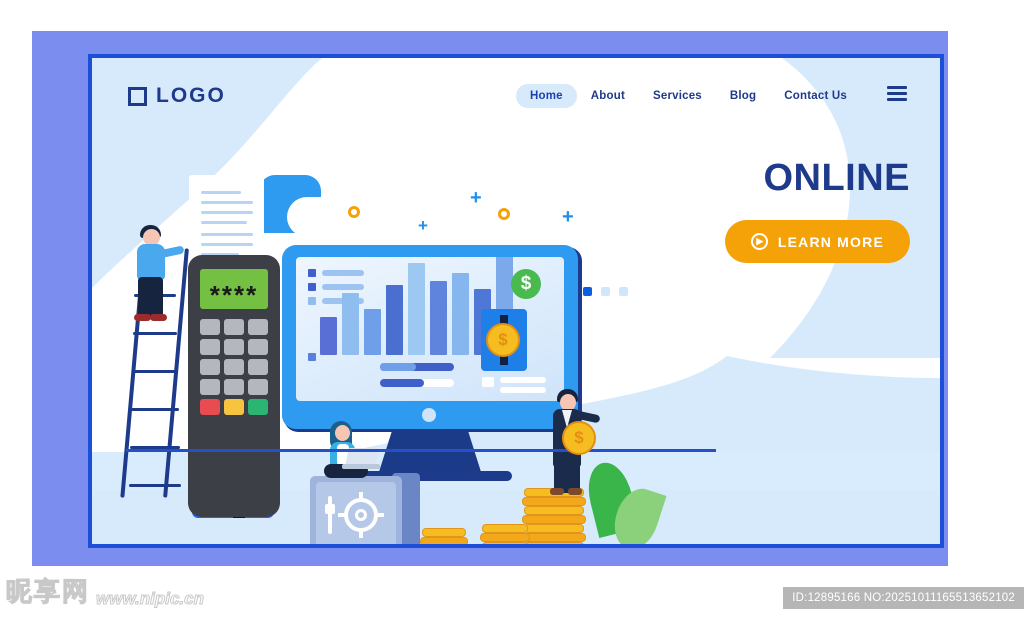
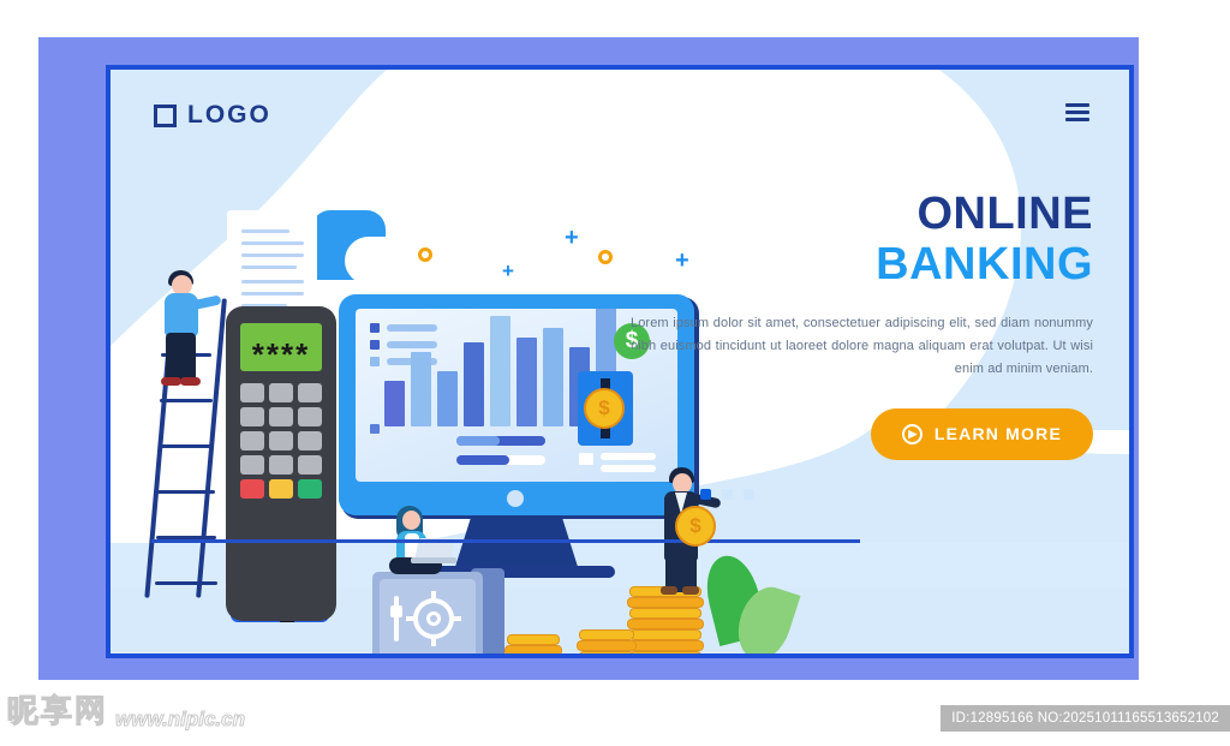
  LOGO
- Home
- About
- Services
- Blog
- Contact Us
  ONLINE
+ BANKING
+ Lorem ipsum dolor sit amet, consectetuer adipiscing elit, sed diam nonummy nibh euismod tincidunt ut laoreet dolore magna aliquam erat volutpat. Ut wisi enim ad minim veniam.
  ▶
  LEARN MORE
  +
  +
  +
  ****
  $
  $
  $
  昵享网
  www.nipic.cn
  ID:12895166 NO:20251011165513652102
